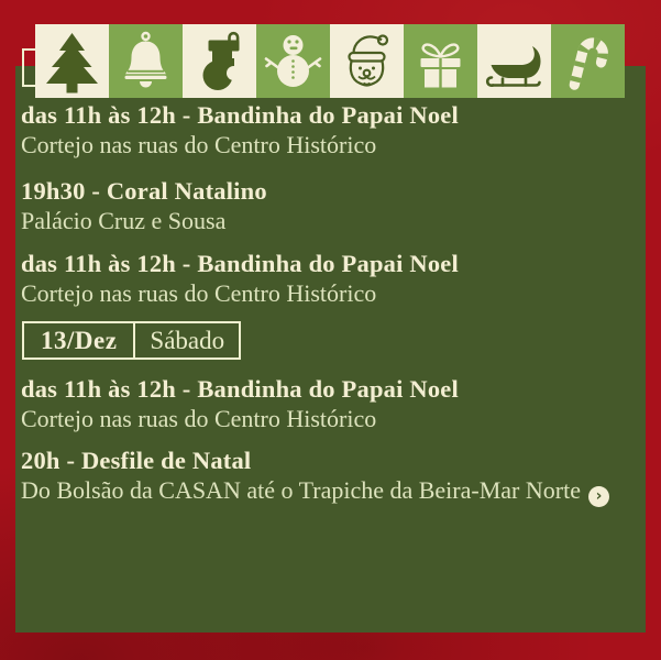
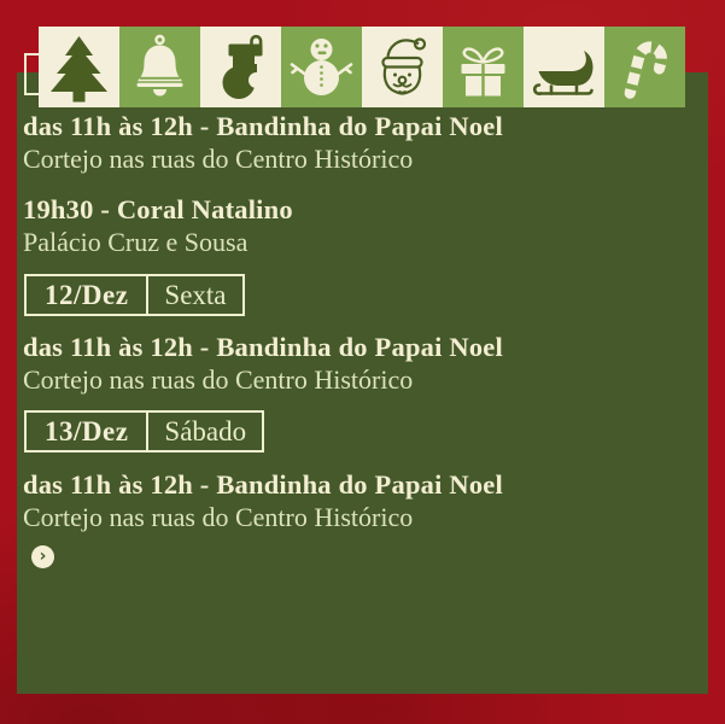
  das 11h às 12h - Bandinha do Papai Noel
  Cortejo nas ruas do Centro Histórico
  19h30 - Coral Natalino
  Palácio Cruz e Sousa
+ 12/Dez
+ Sexta
  das 11h às 12h - Bandinha do Papai Noel
  Cortejo nas ruas do Centro Histórico
  13/Dez
  Sábado
  das 11h às 12h - Bandinha do Papai Noel
  Cortejo nas ruas do Centro Histórico
- 20h - Desfile de Natal
- Do Bolsão da CASAN até o Trapiche da Beira-Mar Norte
  ›
